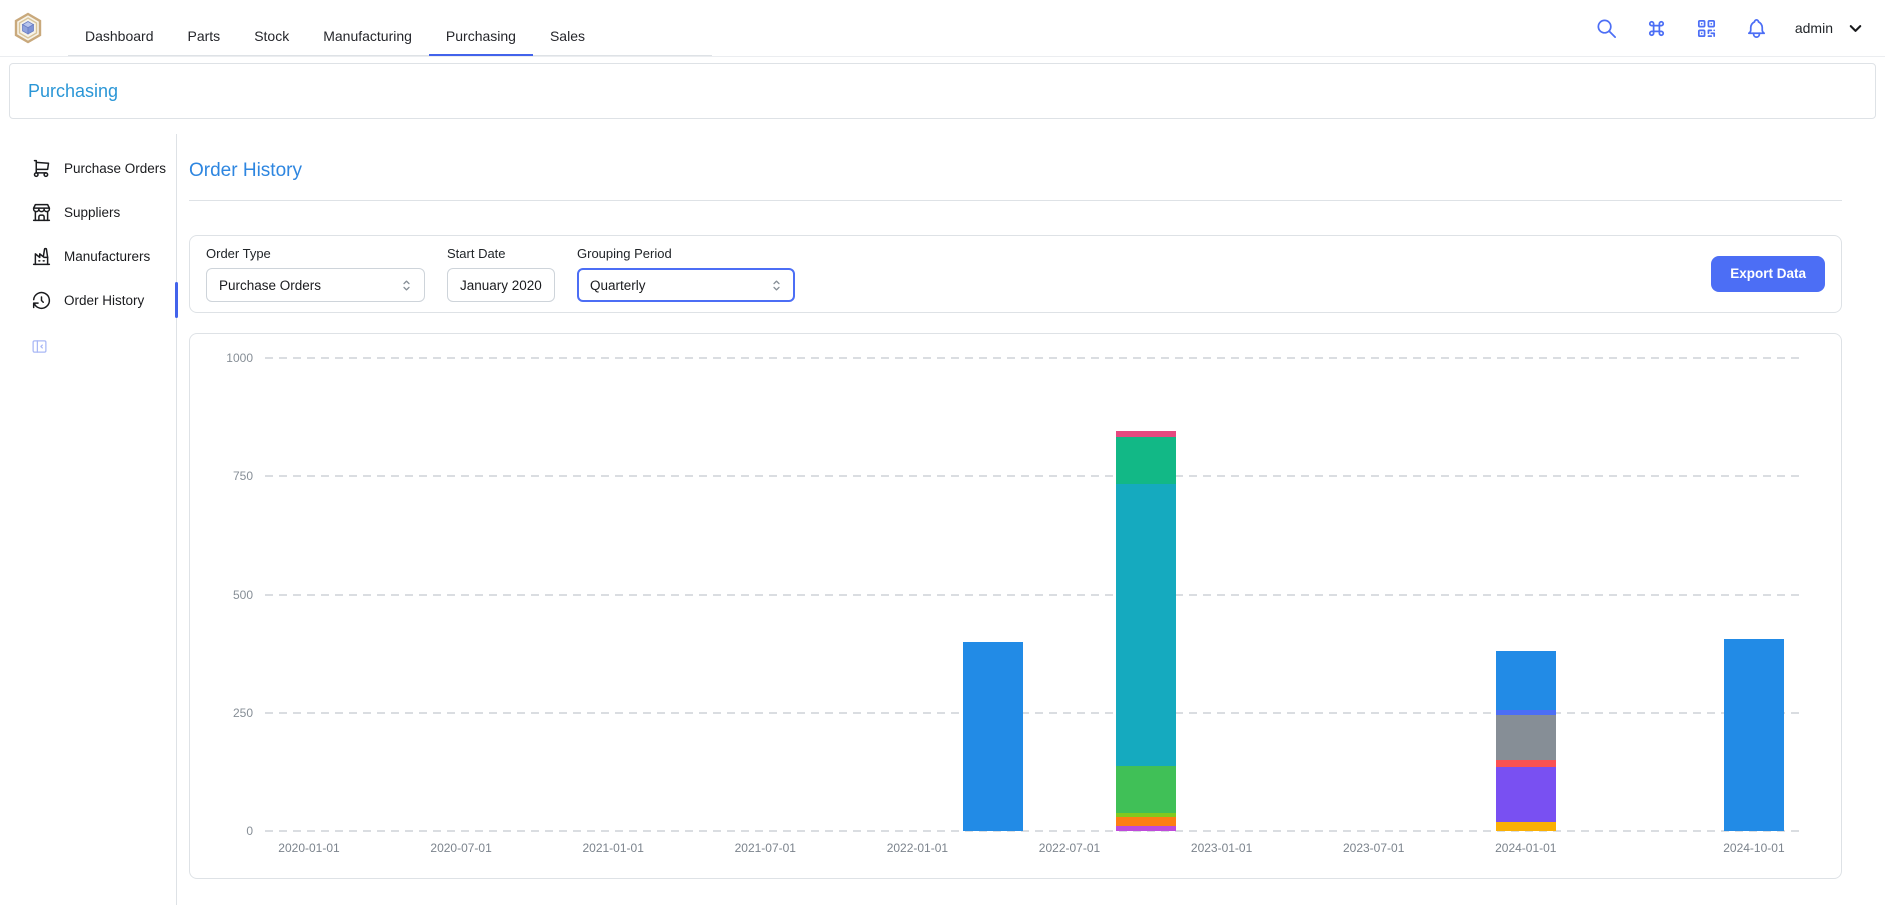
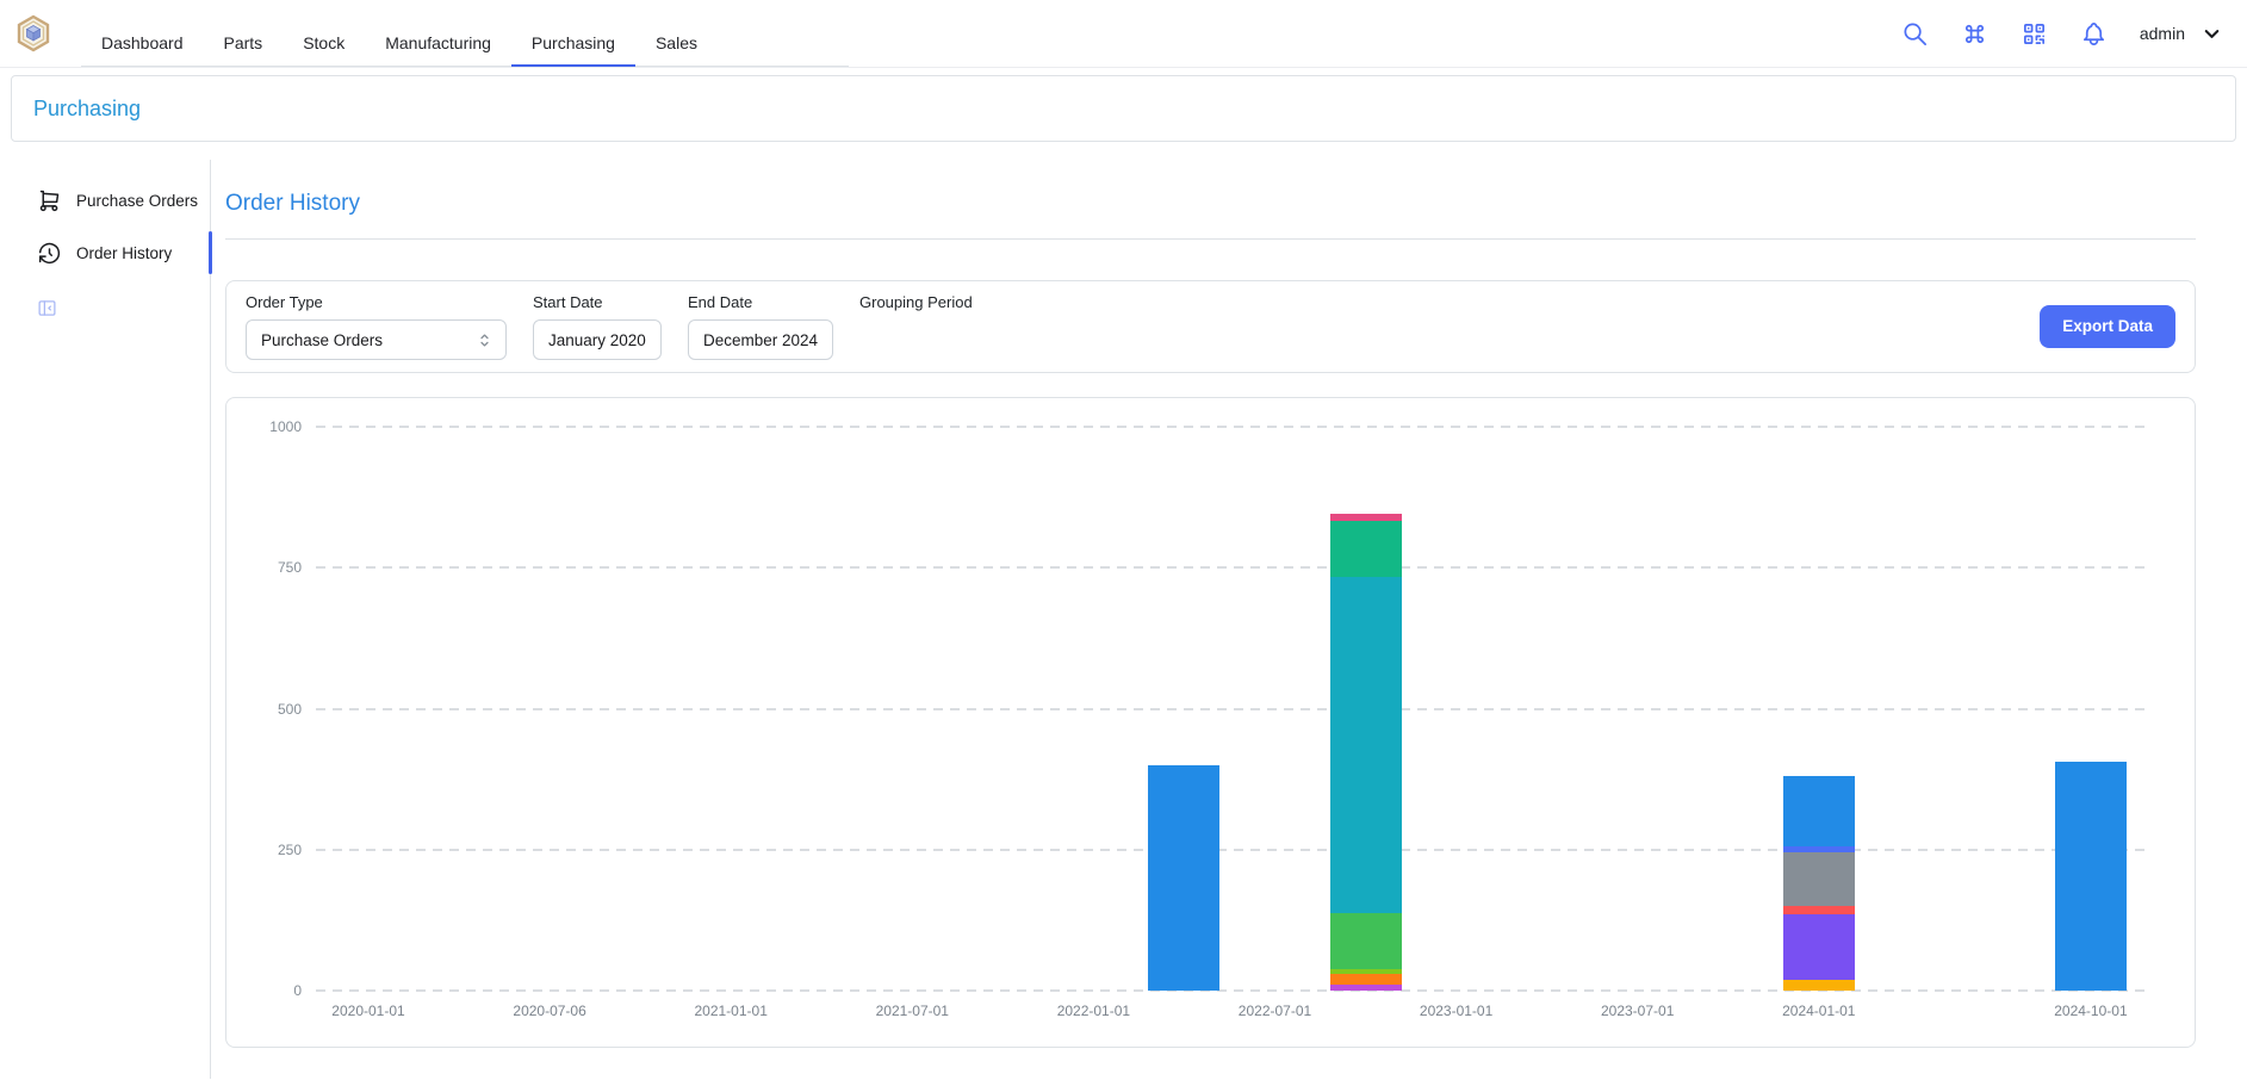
  Dashboard
  Parts
  Stock
  Manufacturing
  Purchasing
  Sales
  admin
  Purchasing
  Purchase Orders
- Suppliers
- Manufacturers
  Order History
  Order History
  Order Type
  Purchase Orders
  Start Date
  January 2020
+ End Date
+ December 2024
  Grouping Period
- Quarterly
  Export Data
  0
  250
  500
  750
  1000
  2020-01-01
- 2020-07-01
+ 2020-07-06
  2021-01-01
  2021-07-01
  2022-01-01
  2022-07-01
  2023-01-01
  2023-07-01
  2024-01-01
  2024-10-01
